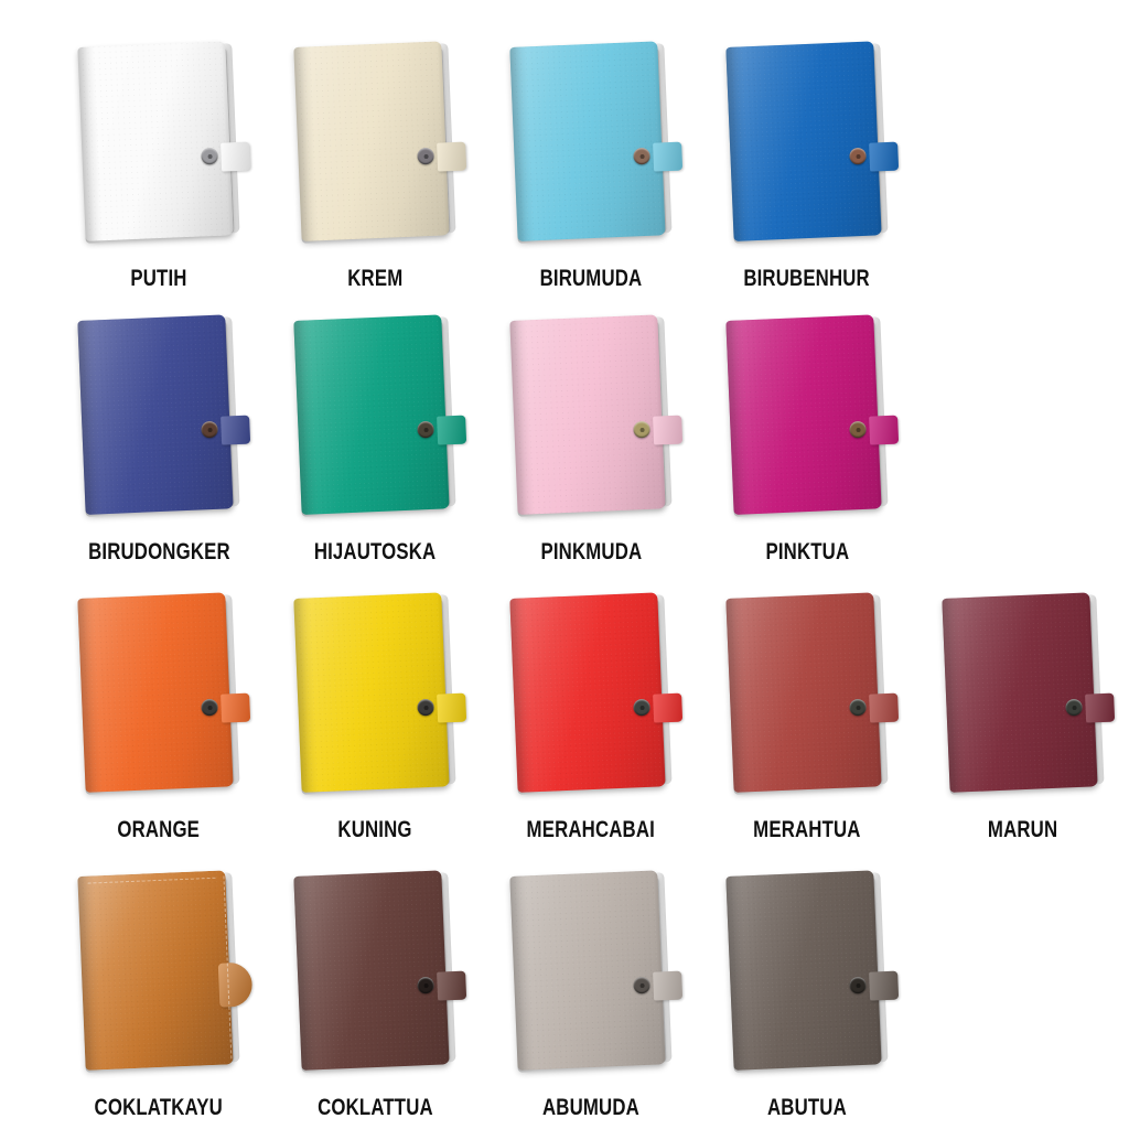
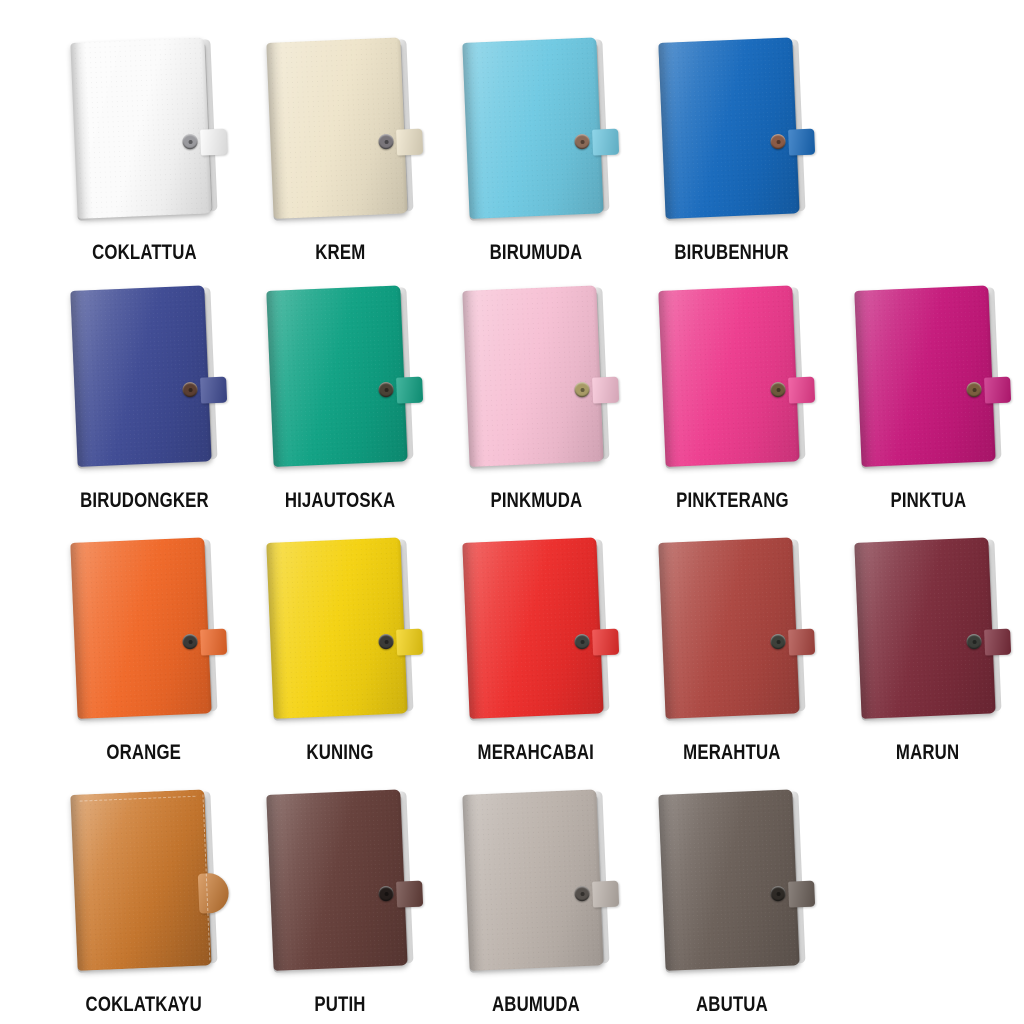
- PUTIH
+ COKLATTUA
  KREM
  BIRUMUDA
  BIRUBENHUR
  BIRUDONGKER
  HIJAUTOSKA
  PINKMUDA
+ PINKTERANG
  PINKTUA
  ORANGE
  KUNING
  MERAHCABAI
  MERAHTUA
  MARUN
  COKLATKAYU
- COKLATTUA
+ PUTIH
  ABUMUDA
  ABUTUA
